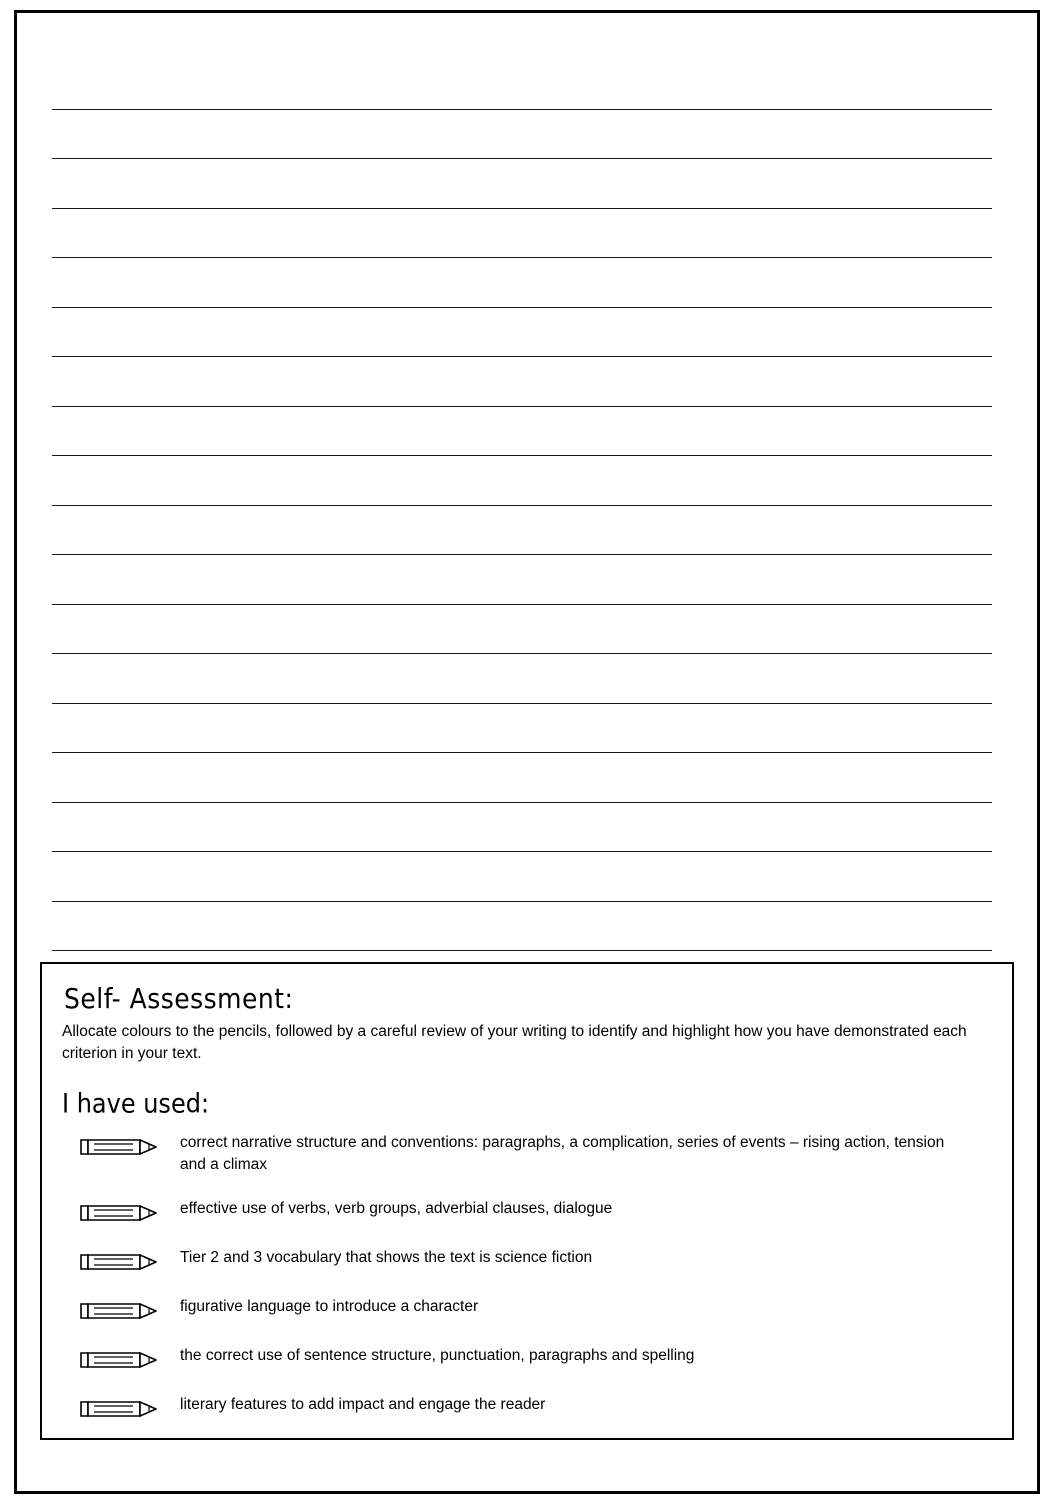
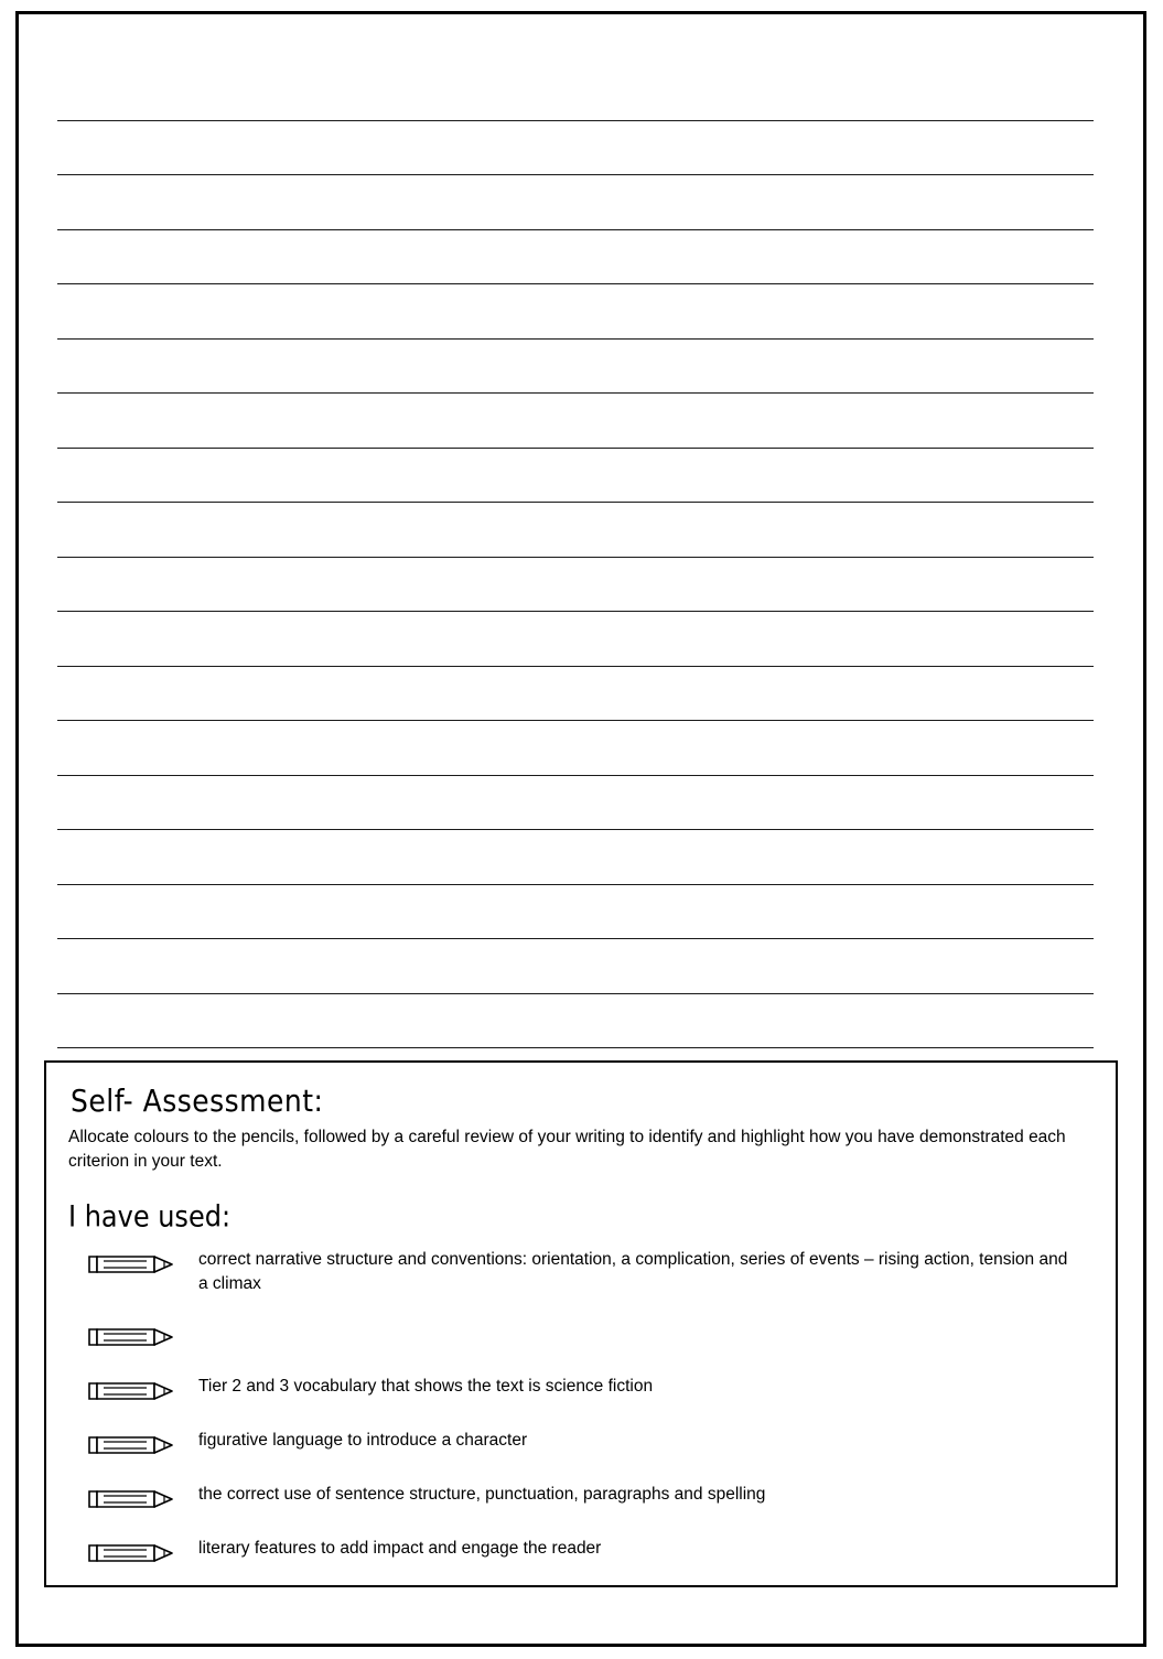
  Self- Assessment:
  Allocate colours to the pencils, followed by a careful review of your writing to identify and highlight how you have demonstrated each criterion in your text.
  I have used:
- correct narrative structure and conventions: paragraphs, a complication, series of events – rising action, tension and a climax
+ correct narrative structure and conventions: orientation, a complication, series of events – rising action, tension and a climax
- effective use of verbs, verb groups, adverbial clauses, dialogue
  Tier 2 and 3 vocabulary that shows the text is science fiction
  figurative language to introduce a character
  the correct use of sentence structure, punctuation, paragraphs and spelling
  literary features to add impact and engage the reader
